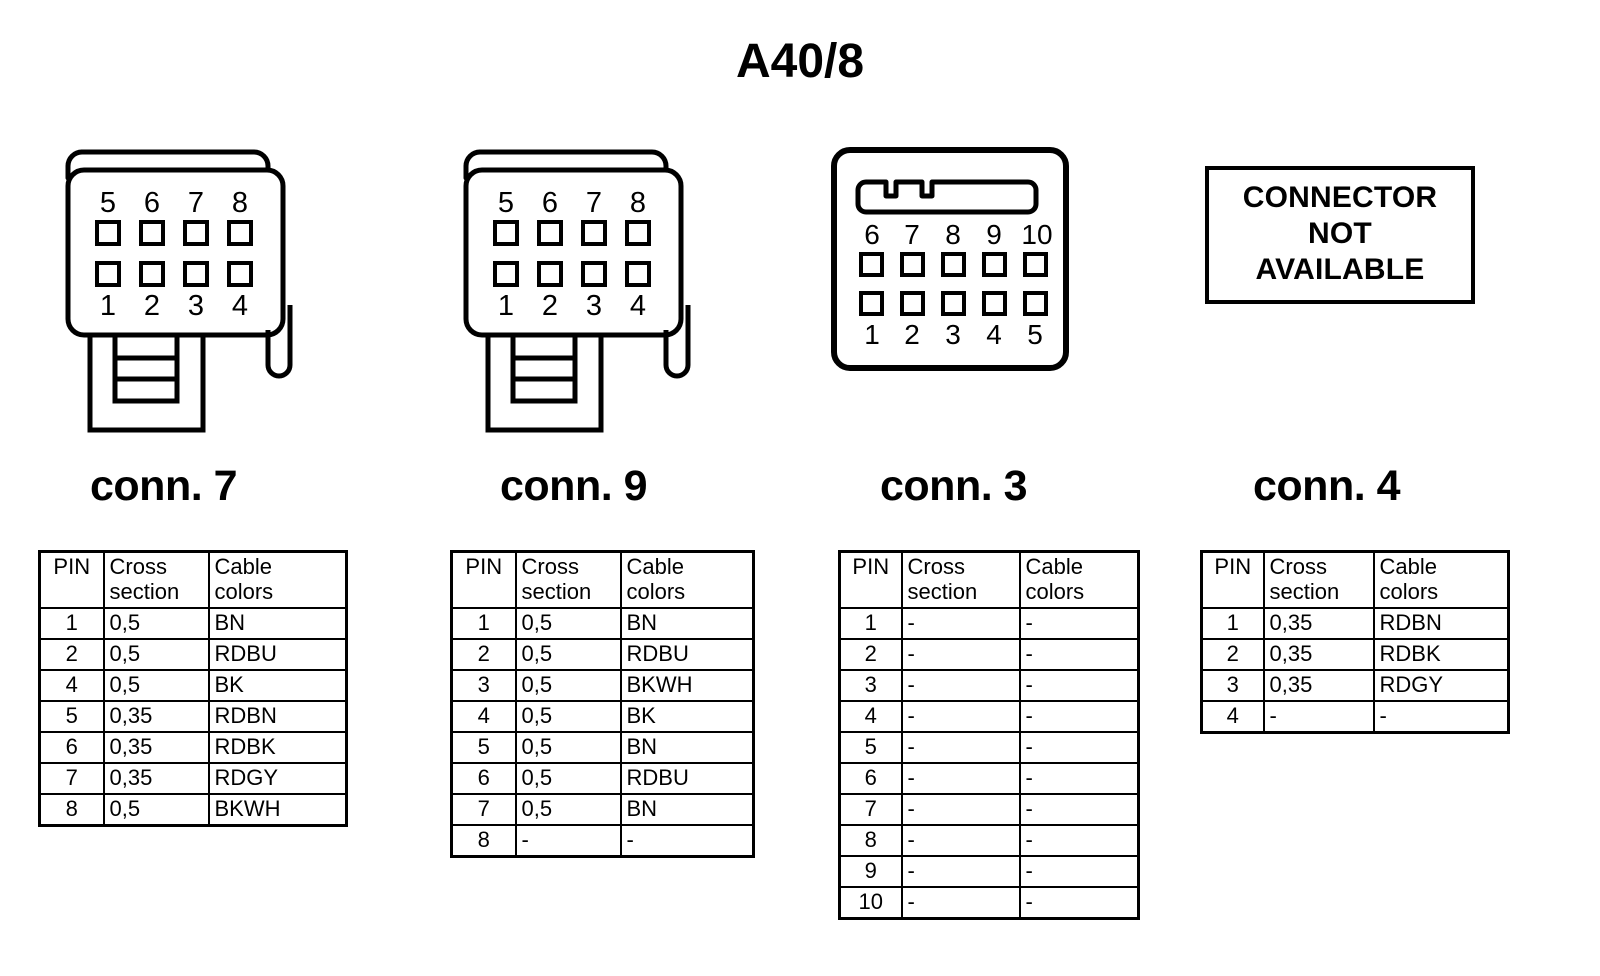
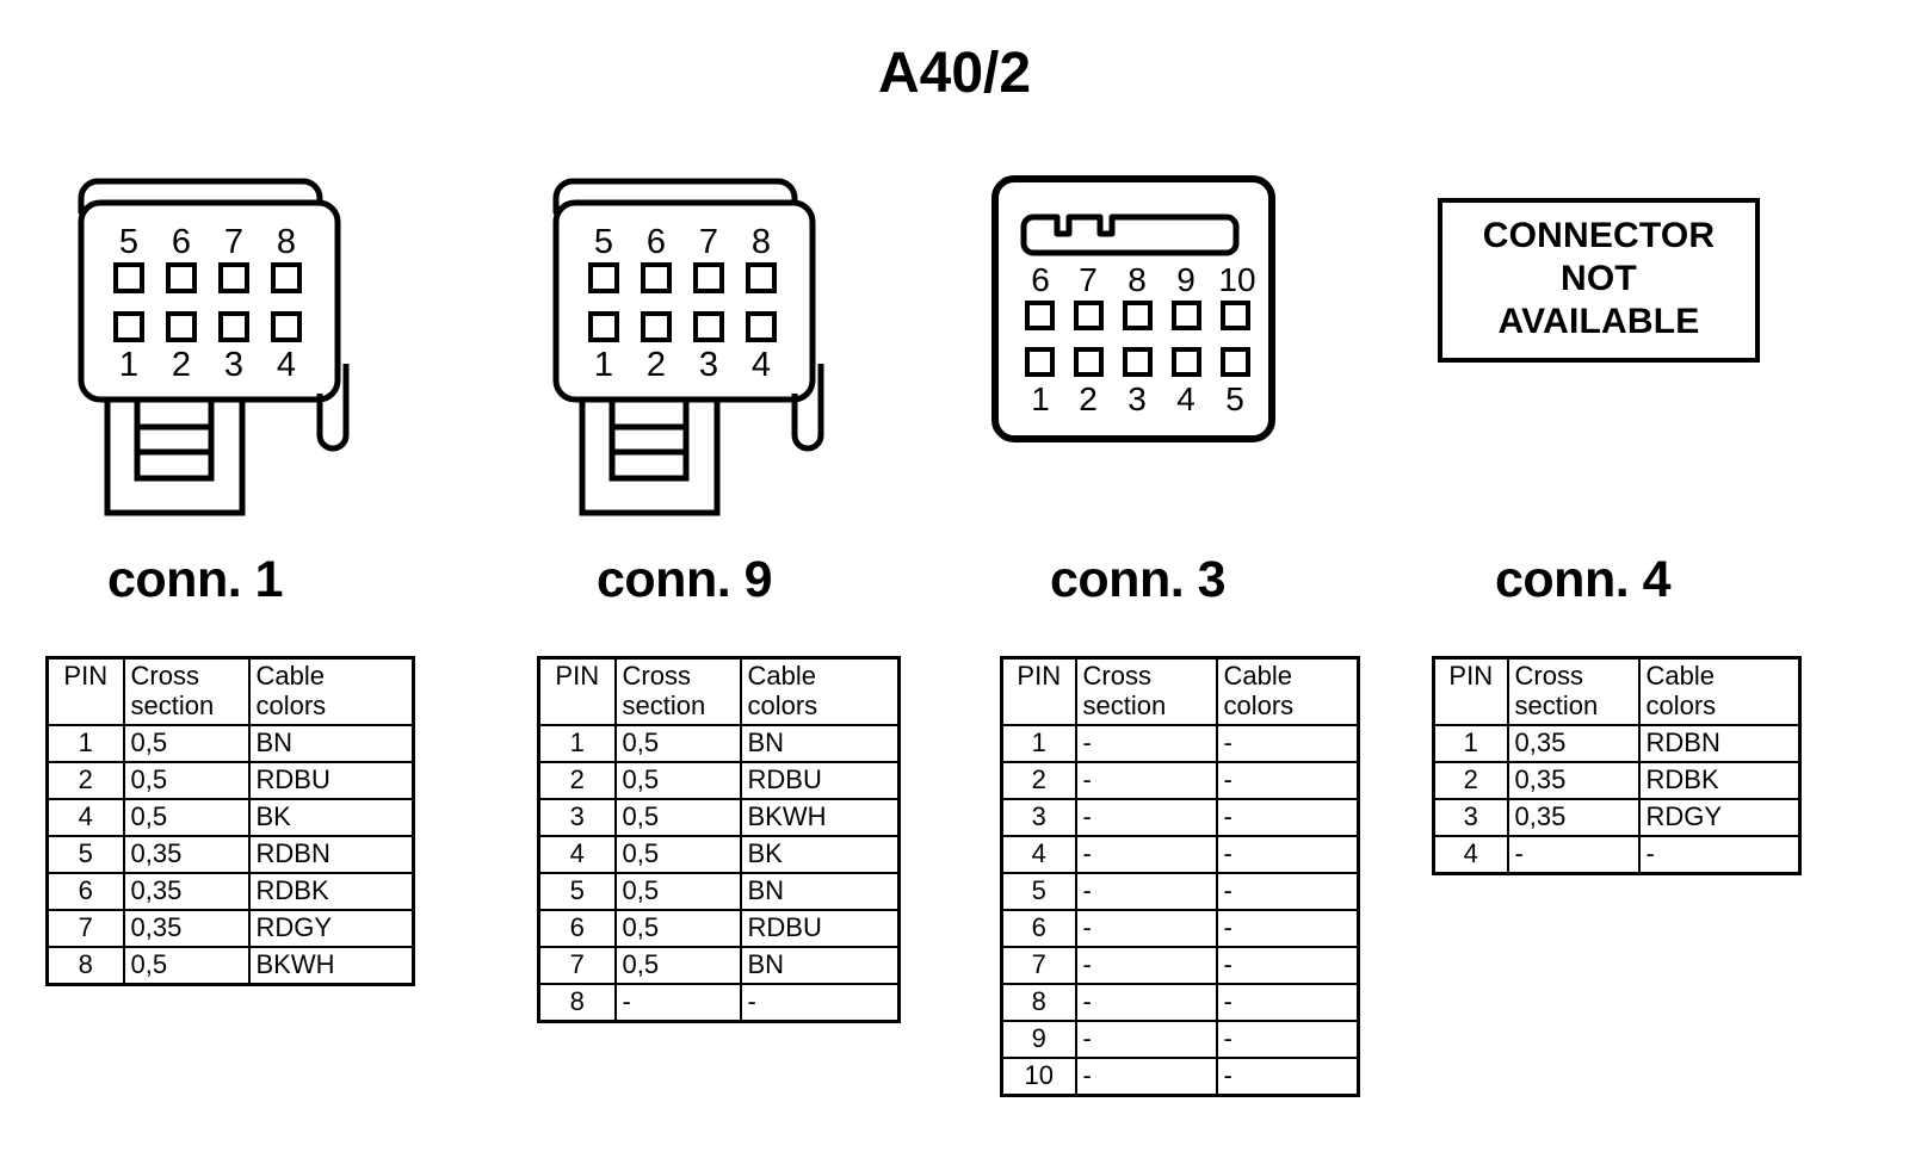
- A40/8
+ A40/2
  5
  6
  7
  8
  1
  2
  3
  4
  5
  6
  7
  8
  1
  2
  3
  4
  6
  7
  8
  9
  10
  1
  2
  3
  4
  5
  CONNECTOR
  NOT
  AVAILABLE
- conn. 7
+ conn. 1
  conn. 9
  conn. 3
  conn. 4
  PIN	Crosssection	Cablecolors
  1	0,5	BN
  2	0,5	RDBU
  4	0,5	BK
  5	0,35	RDBN
  6	0,35	RDBK
  7	0,35	RDGY
  8	0,5	BKWH
  PIN	Crosssection	Cablecolors
  1	0,5	BN
  2	0,5	RDBU
  3	0,5	BKWH
  4	0,5	BK
  5	0,5	BN
  6	0,5	RDBU
  7	0,5	BN
  8	-	-
  PIN	Crosssection	Cablecolors
  1	-	-
  2	-	-
  3	-	-
  4	-	-
  5	-	-
  6	-	-
  7	-	-
  8	-	-
  9	-	-
  10	-	-
  PIN	Crosssection	Cablecolors
  1	0,35	RDBN
  2	0,35	RDBK
  3	0,35	RDGY
  4	-	-
